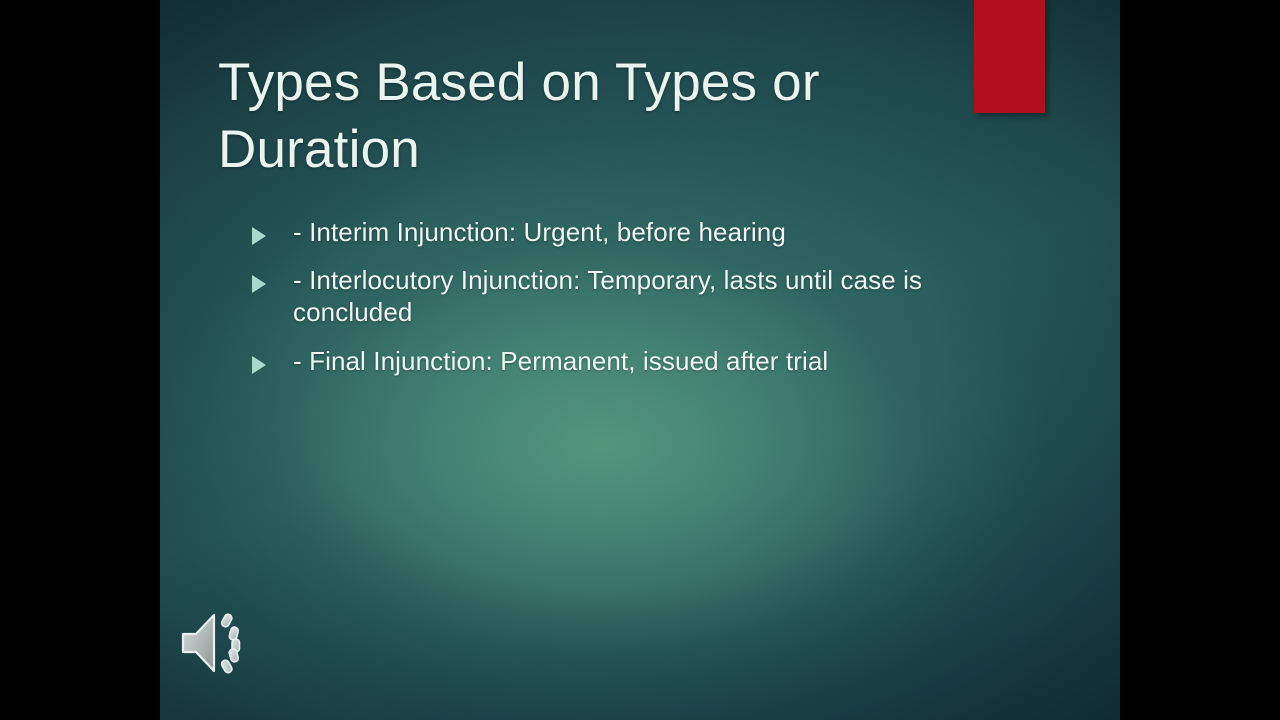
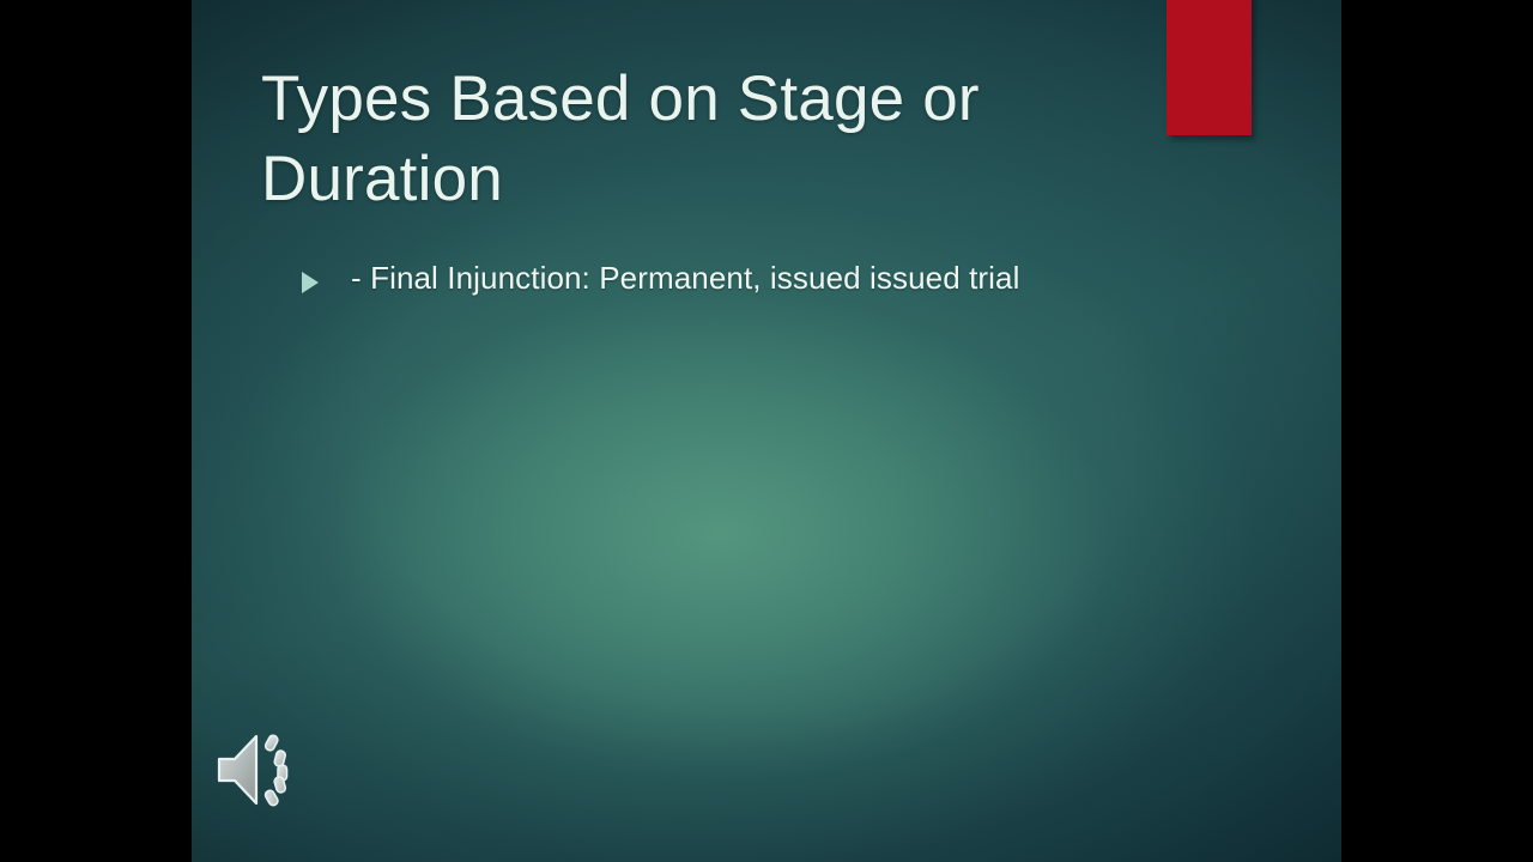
- Types Based on Types or Duration
+ Types Based on Stage or Duration
- - Interim Injunction: Urgent, before hearing
- - Interlocutory Injunction: Temporary, lasts until case is concluded
- - Final Injunction: Permanent, issued after trial
+ - Final Injunction: Permanent, issued issued trial
